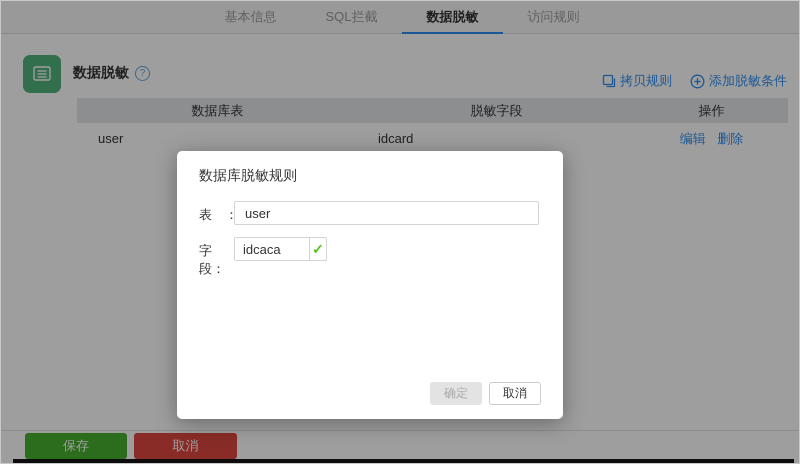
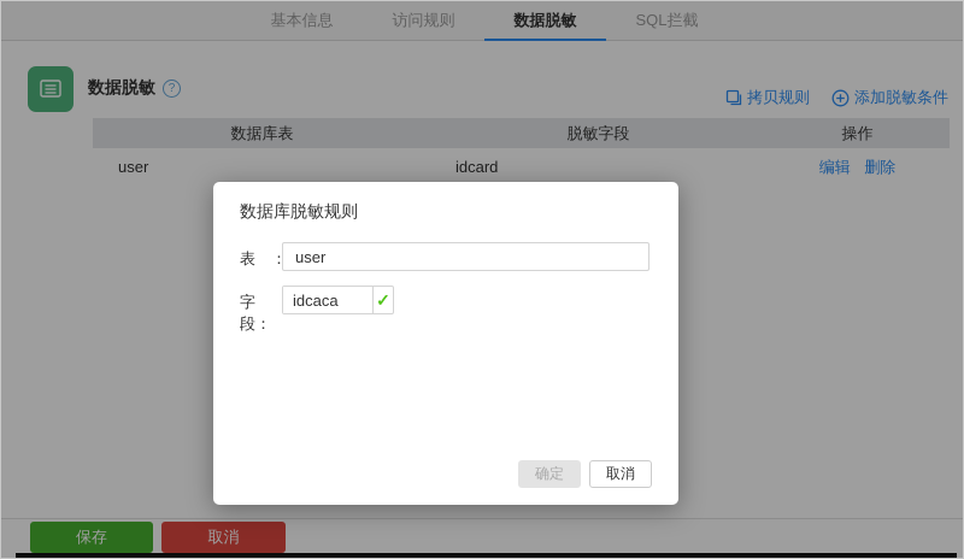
  基本信息
- SQL拦截
+ 访问规则
  数据脱敏
- 访问规则
+ SQL拦截
  数据脱敏
  ?
  拷贝规则
  添加脱敏条件
  数据库表
  脱敏字段
  操作
  user
  idcard
  编辑 删除
  保存
  取消
  数据库脱敏规则
  表 ：
  user
  字段：
  idcaca
  ✓
  确定
  取消
